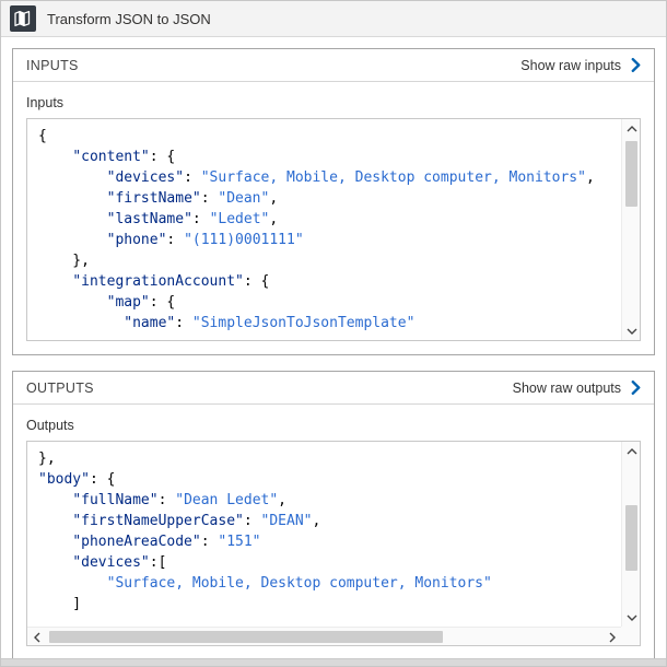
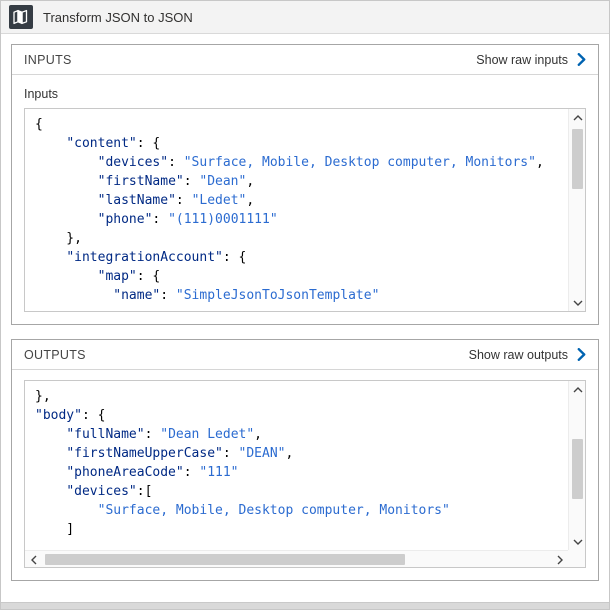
  Transform JSON to JSON
  INPUTS
  Show raw inputs
  Inputs
  {
  "content": {
  "devices": "Surface, Mobile, Desktop computer, Monitors",
  "firstName": "Dean",
  "lastName": "Ledet",
  "phone": "(111)0001111"
  },
  "integrationAccount": {
  "map": {
  "name": "SimpleJsonToJsonTemplate"
  OUTPUTS
  Show raw outputs
- Outputs
  },
  "body": {
  "fullName": "Dean Ledet",
  "firstNameUpperCase": "DEAN",
- "phoneAreaCode": "151"
+ "phoneAreaCode": "111"
  "devices":[
  "Surface, Mobile, Desktop computer, Monitors"
  ]
